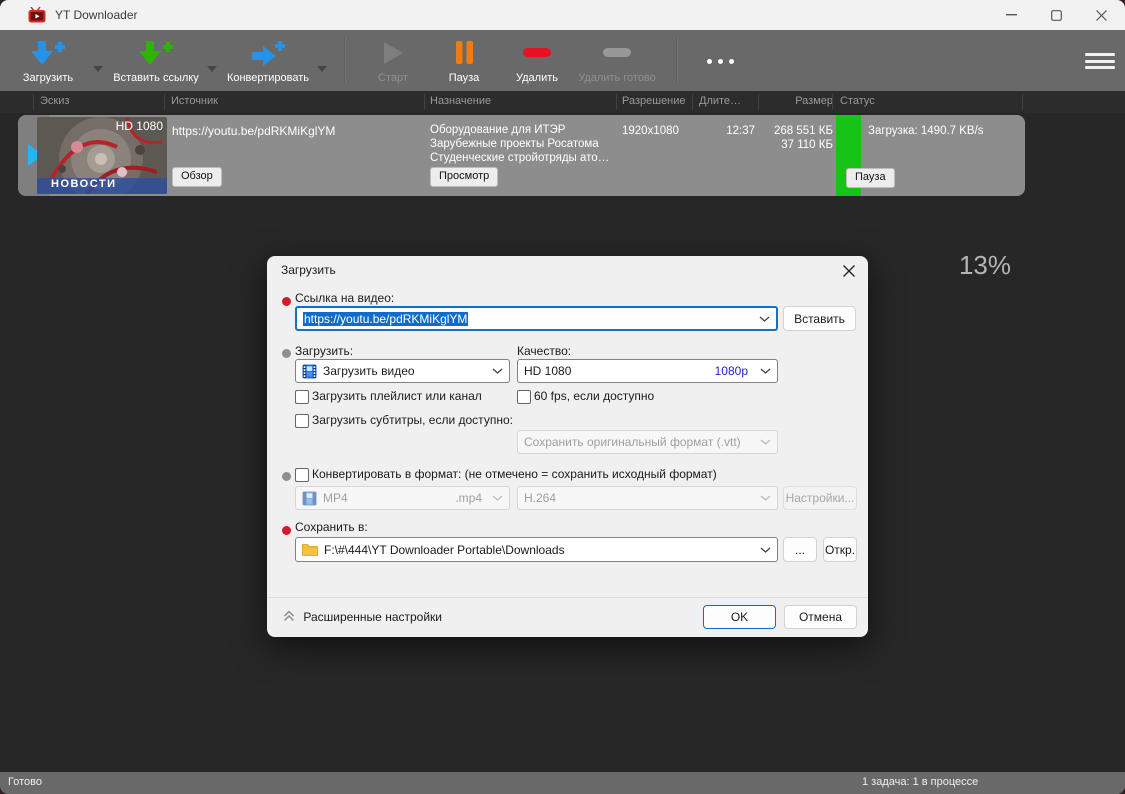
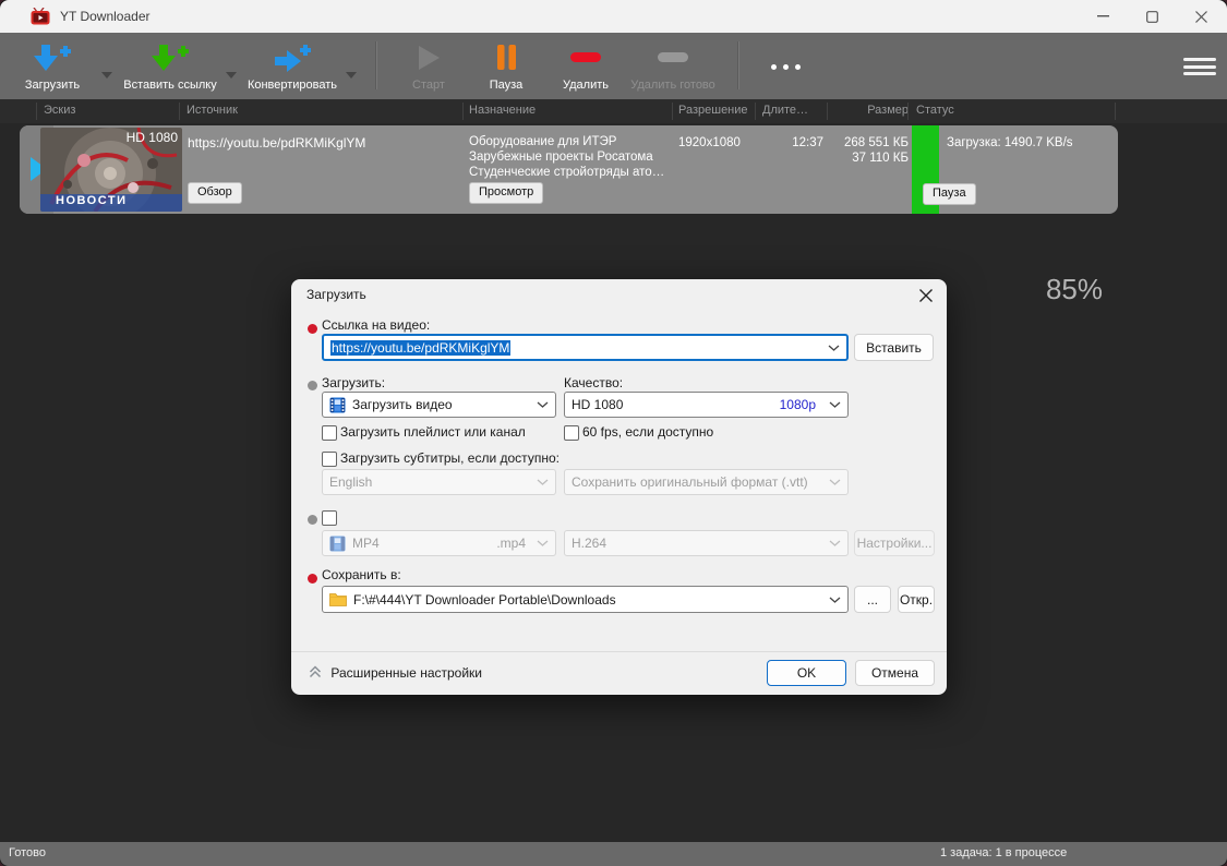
  YT Downloader
  Загрузить
  Вставить ссылку
  Конвертировать
  Старт
  Пауза
  Удалить
  Удалить готово
  Эскиз
  Источник
  Назначение
  Разрешение
  Длите…
  Размер
  Статус
  HD 1080
  НОВОСТИ
  https://youtu.be/pdRKMiKglYM
  Обзор
  Оборудование для ИТЭР
  Зарубежные проекты Росатома
  Студенческие стройотряды ато…
  Просмотр
  1920x1080
  12:37
  268 551 КБ
  37 110 КБ
  Загрузка: 1490.7 KB/s
- 13%
+ 85%
  Пауза
  Загрузить
  Ссылка на видео:
  https://youtu.be/pdRKMiKglYM
  Вставить
  Загрузить:
  Качество:
  Загрузить видео
  HD 1080
  1080p
  Загрузить плейлист или канал
  60 fps, если доступно
  Загрузить субтитры, если доступно:
+ English
  Сохранить оригинальный формат (.vtt)
- Конвертировать в формат: (не отмечено = сохранить исходный формат)
  MP4
  .mp4
  H.264
  Настройки...
  Сохранить в:
  F:\#\444\YT Downloader Portable\Downloads
  ...
  Откр.
  Расширенные настройки
  OK
  Отмена
  Готово
  1 задача: 1 в процессе
